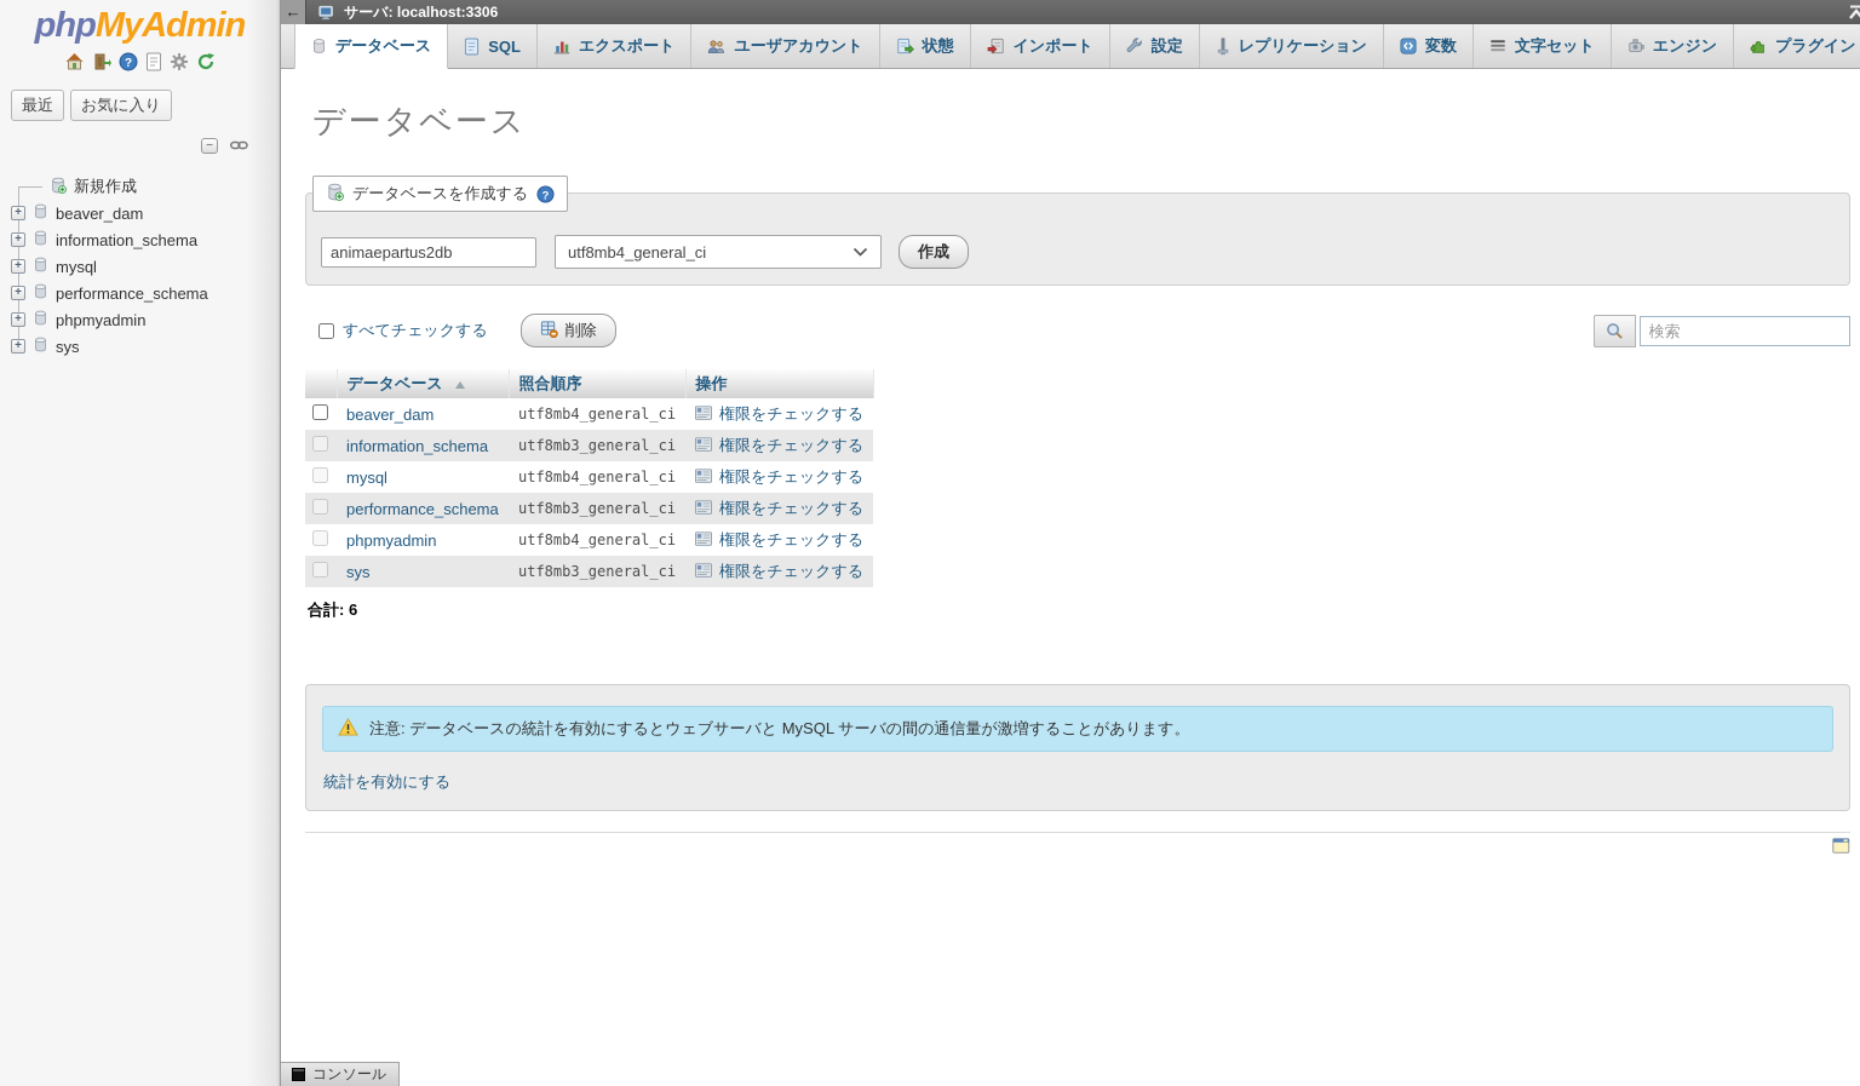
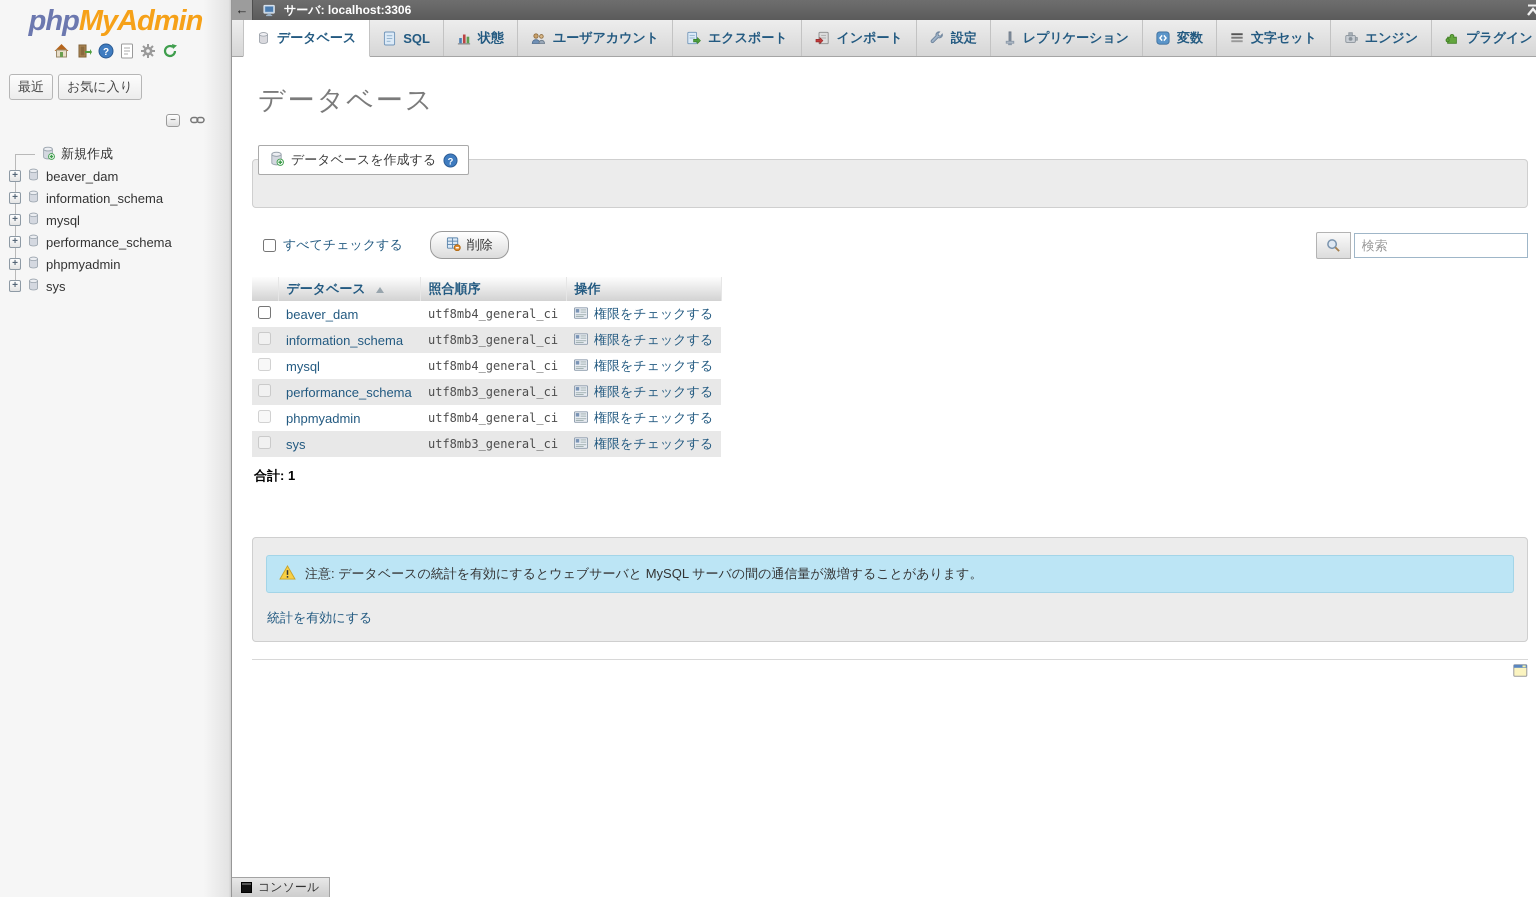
  phpMyAdmin
  ?
  最近
  お気に入り
  −
  新規作成
  +
  beaver_dam
  +
  information_schema
  +
  mysql
  +
  performance_schema
  +
  phpmyadmin
  +
  sys
  ←
  サーバ: localhost:3306
  データベース
  SQL
- エクスポート
+ 状態
  ユーザアカウント
- 状態
+ エクスポート
  インポート
  設定
  レプリケーション
  変数
  文字セット
  エンジン
  プラグイン
  データベース
  データベースを作成する
  ?
- animaepartus2db
- utf8mb4_general_ci
- 作成
  すべてチェックする
  削除
  検索
  	データベース	照合順序	操作
  	beaver_dam	utf8mb4_general_ci	権限をチェックする
  	information_schema	utf8mb3_general_ci	権限をチェックする
  	mysql	utf8mb4_general_ci	権限をチェックする
  	performance_schema	utf8mb3_general_ci	権限をチェックする
  	phpmyadmin	utf8mb4_general_ci	権限をチェックする
  	sys	utf8mb3_general_ci	権限をチェックする
- 合計: 6
+ 合計: 1
  注意: データベースの統計を有効にするとウェブサーバと MySQL サーバの間の通信量が激増することがあります。
  統計を有効にする
  コンソール
